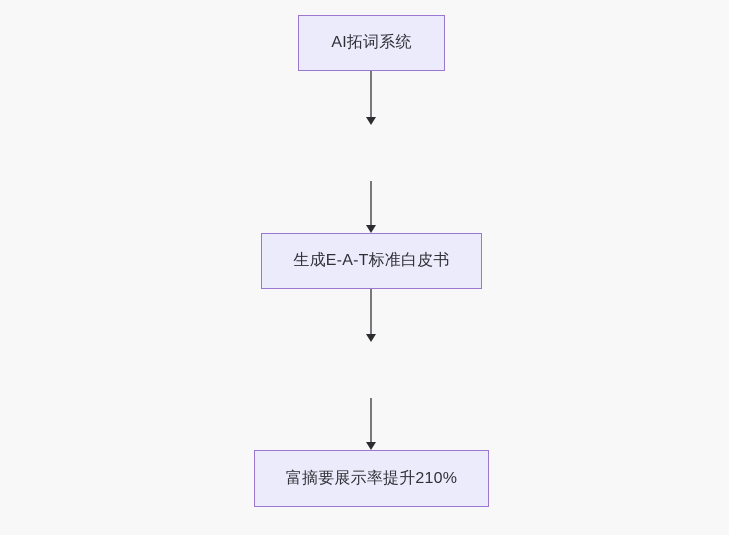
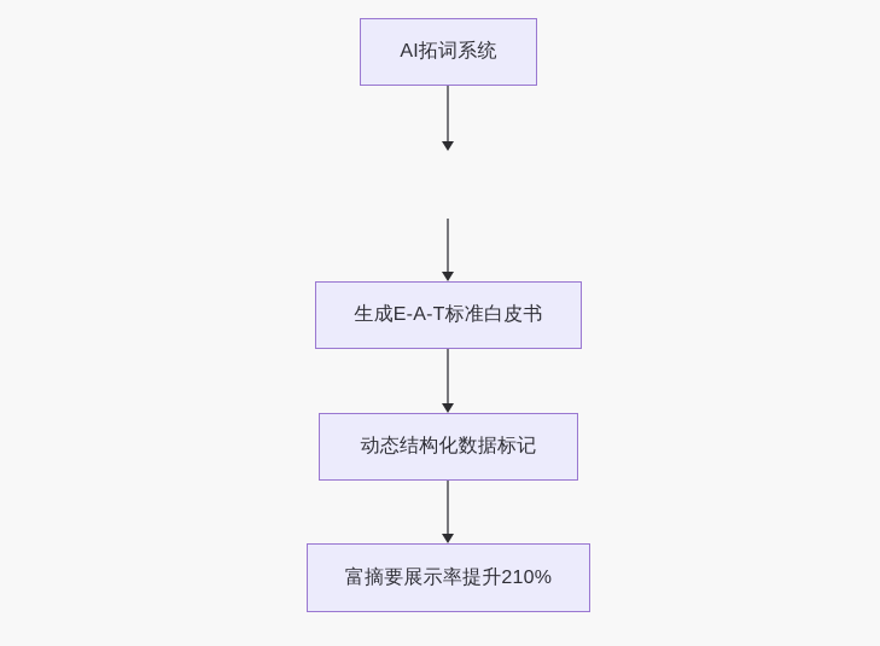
  AI拓词系统
  生成E-A-T标准白皮书
+ 动态结构化数据标记
  富摘要展示率提升210%
